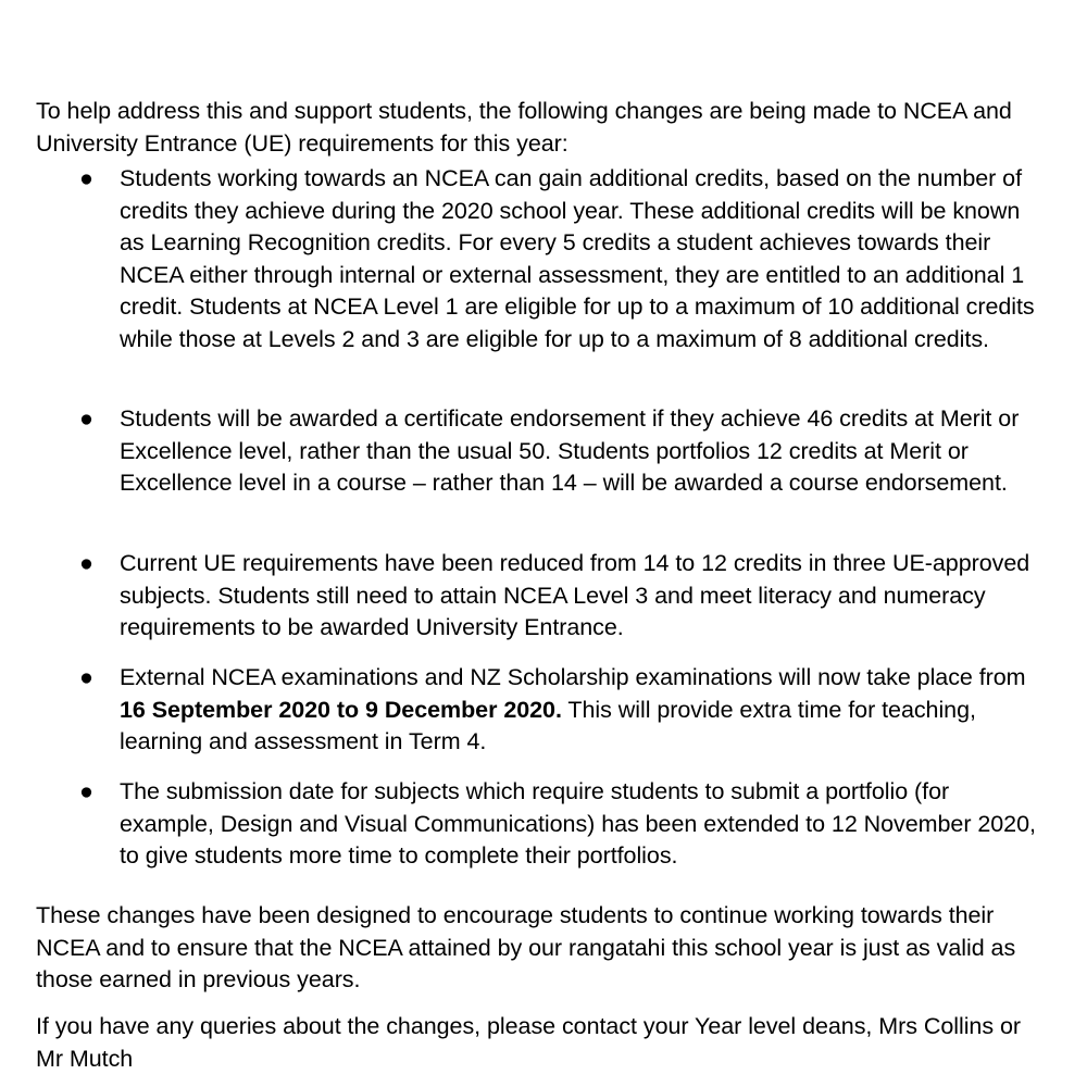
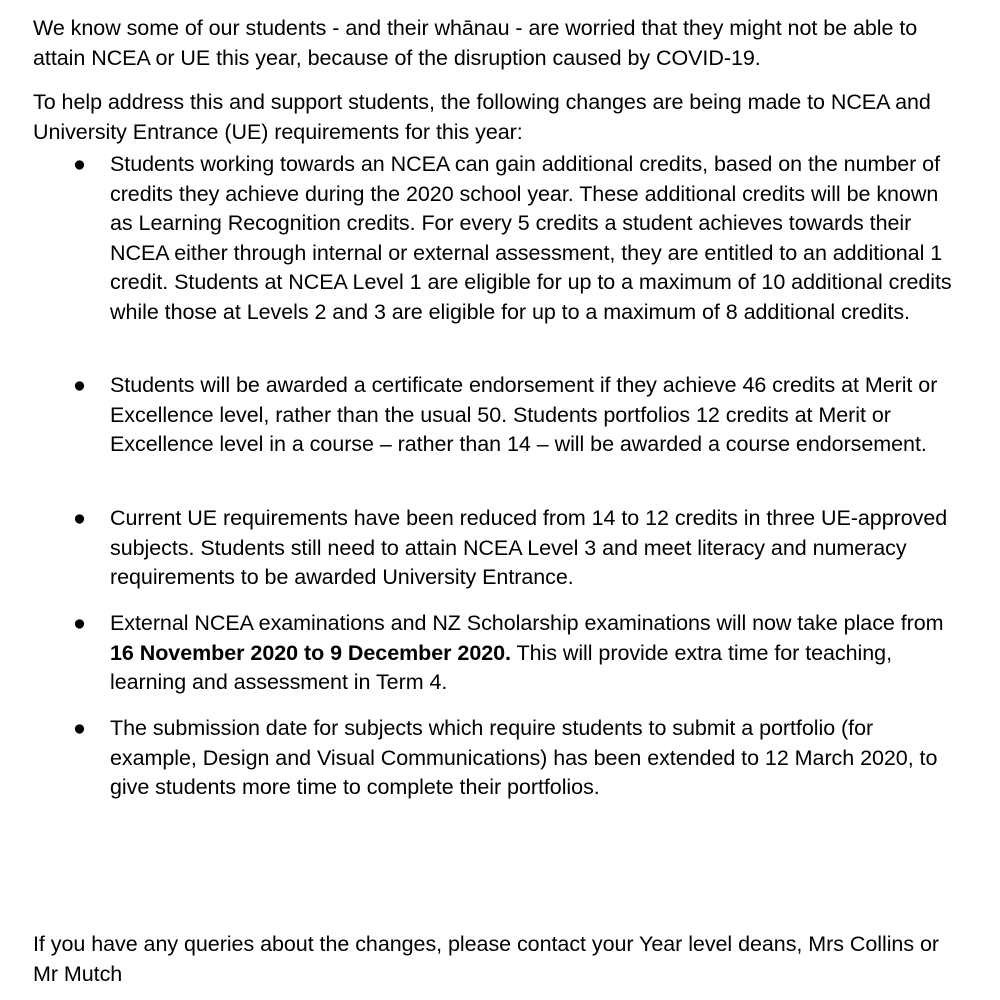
+ We know some of our students - and their whānau - are worried that they might not be able to attain NCEA or UE this year, because of the disruption caused by COVID-19.
  To help address this and support students, the following changes are being made to NCEA and University Entrance (UE) requirements for this year:
  ●
  Students working towards an NCEA can gain additional credits, based on the number of credits they achieve during the 2020 school year. These additional credits will be known as Learning Recognition credits. For every 5 credits a student achieves towards their NCEA either through internal or external assessment, they are entitled to an additional 1 credit. Students at NCEA Level 1 are eligible for up to a maximum of 10 additional credits while those at Levels 2 and 3 are eligible for up to a maximum of 8 additional credits.
  ●
  Students will be awarded a certificate endorsement if they achieve 46 credits at Merit or Excellence level, rather than the usual 50. Students portfolios 12 credits at Merit or Excellence level in a course – rather than 14 – will be awarded a course endorsement.
  ●
  Current UE requirements have been reduced from 14 to 12 credits in three UE-approved subjects. Students still need to attain NCEA Level 3 and meet literacy and numeracy requirements to be awarded University Entrance.
  ●
- External NCEA examinations and NZ Scholarship examinations will now take place from 16 September 2020 to 9 December 2020. This will provide extra time for teaching, learning and assessment in Term 4.
+ External NCEA examinations and NZ Scholarship examinations will now take place from 16 November 2020 to 9 December 2020. This will provide extra time for teaching, learning and assessment in Term 4.
  ●
- The submission date for subjects which require students to submit a portfolio (for example, Design and Visual Communications) has been extended to 12 November 2020, to give students more time to complete their portfolios.
+ The submission date for subjects which require students to submit a portfolio (for example, Design and Visual Communications) has been extended to 12 March 2020, to give students more time to complete their portfolios.
- These changes have been designed to encourage students to continue working towards their NCEA and to ensure that the NCEA attained by our rangatahi this school year is just as valid as those earned in previous years.
  If you have any queries about the changes, please contact your Year level deans, Mrs Collins or Mr Mutch
